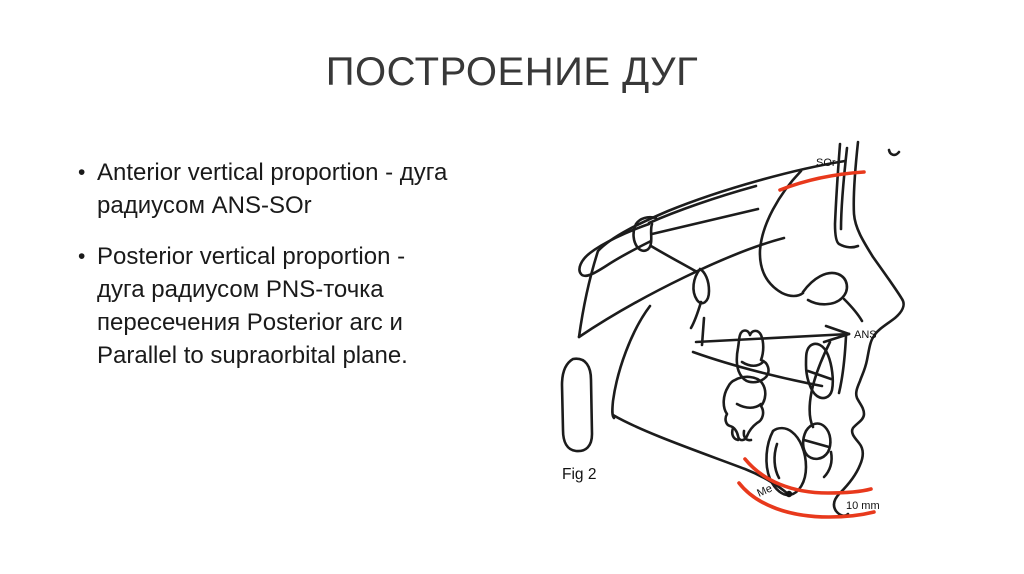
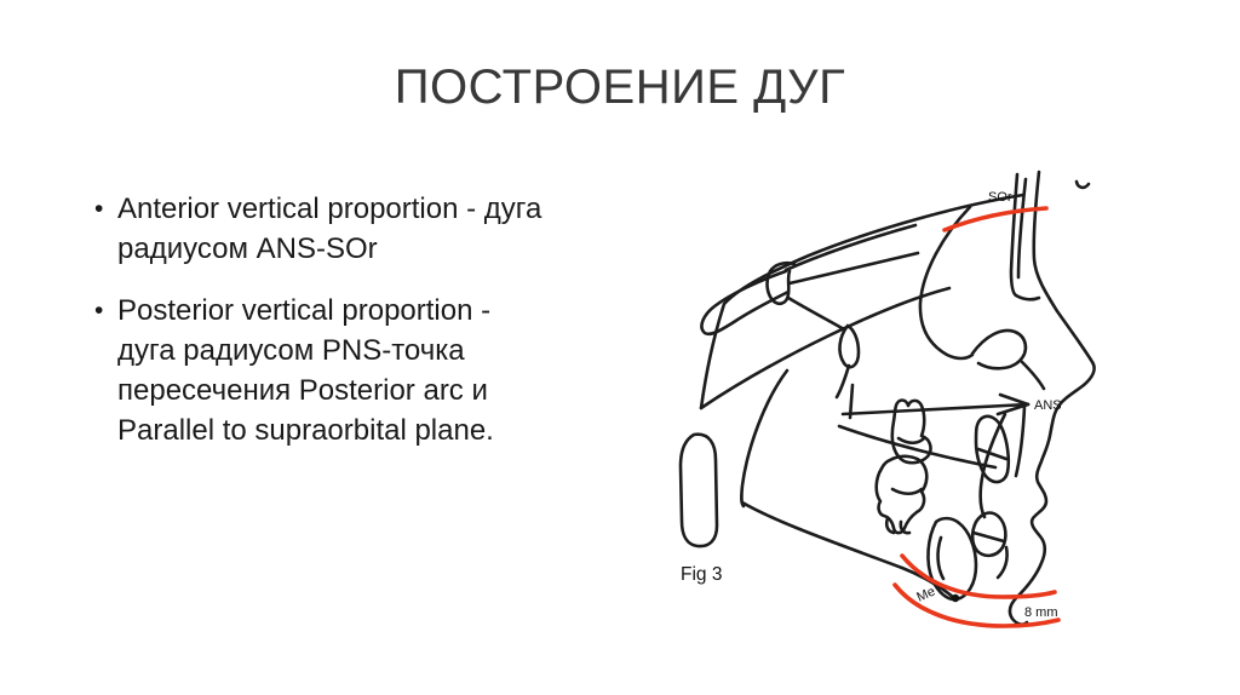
  ПОСТРОЕНИЕ ДУГ
  •
  Anterior vertical proportion - дуга радиусом ANS-SOr
  •
  Posterior vertical proportion - дуга радиусом PNS-точка пересечения Posterior arc и Parallel to supraorbital plane.
  SOr
  ANS
- 10 mm
+ 8 mm
- Fig 2
+ Fig 3
